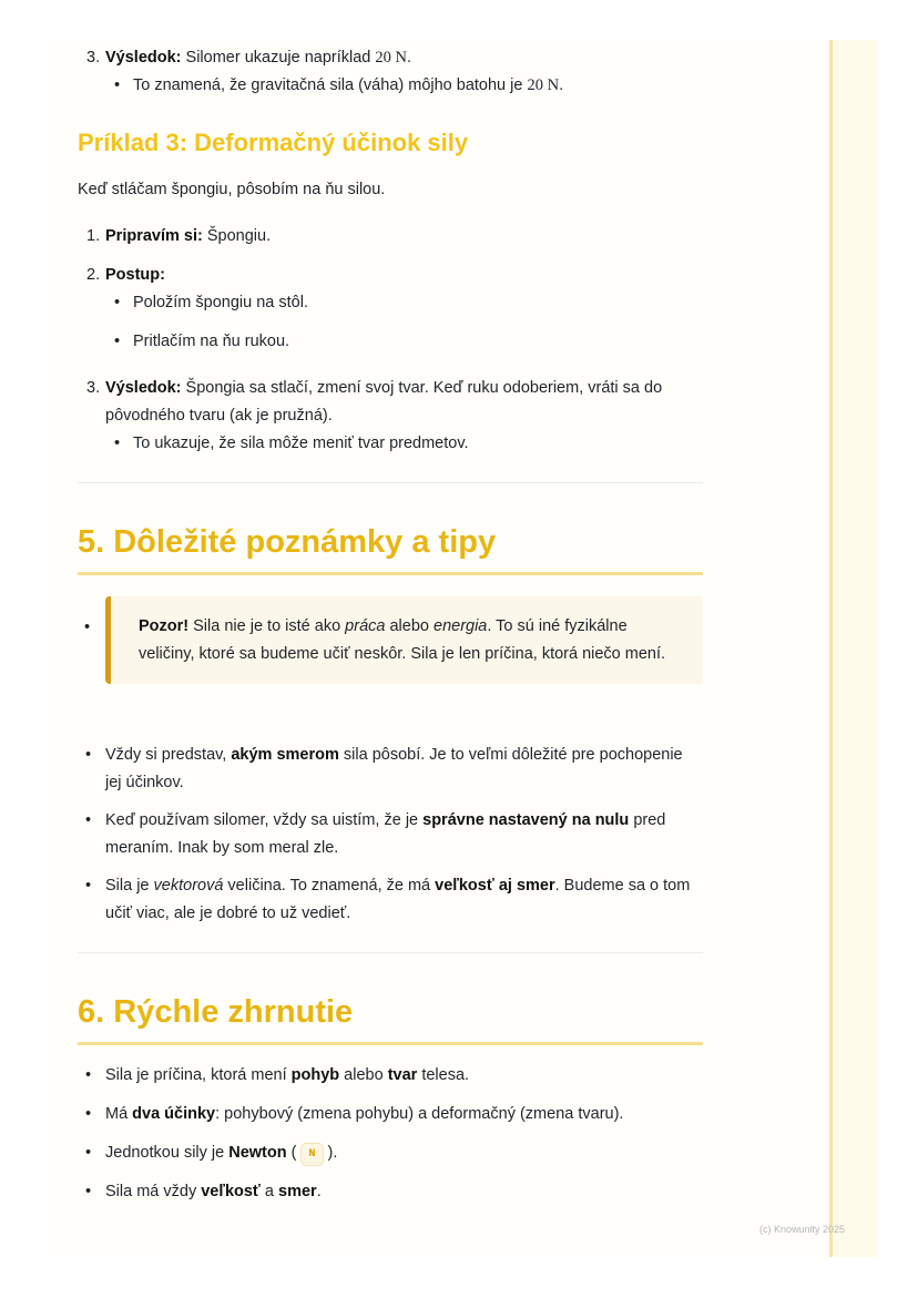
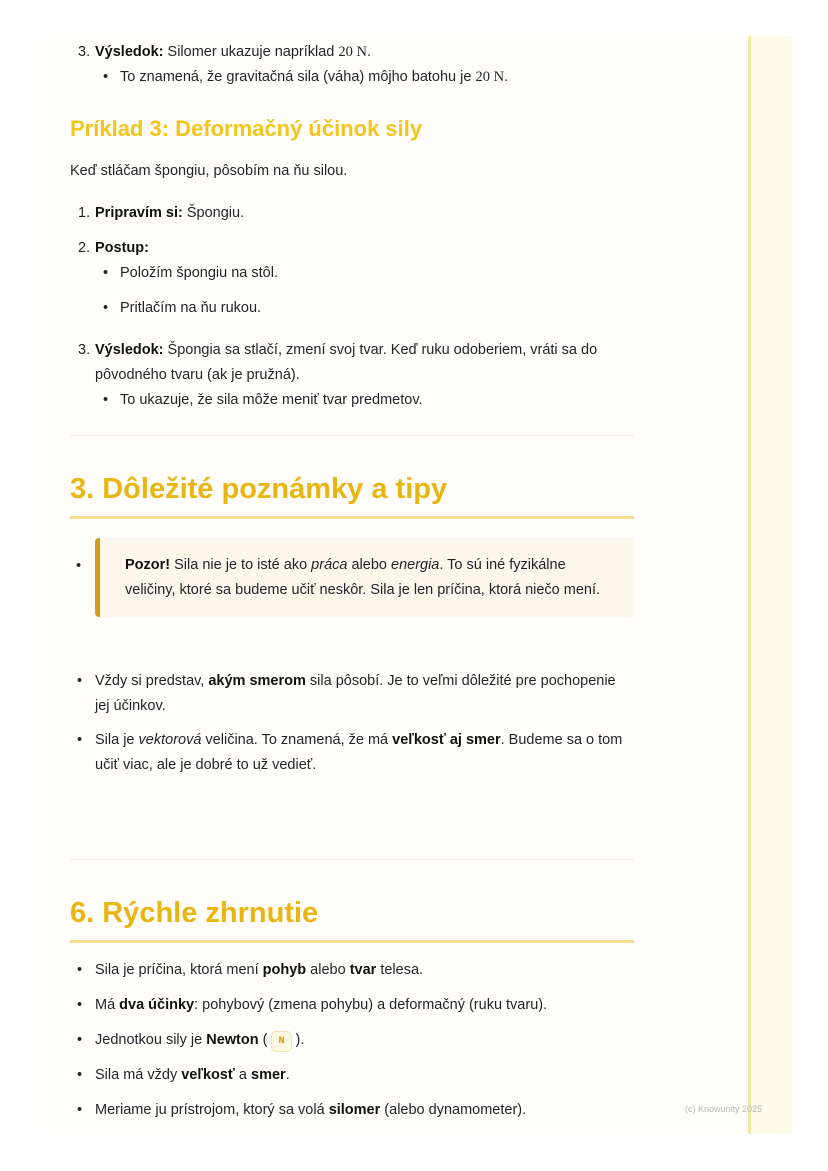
  (c) Knowunity 2025
  3.
  Výsledok: Silomer ukazuje napríklad 20 N.
  To znamená, že gravitačná sila (váha) môjho batohu je 20 N.
  Príklad 3: Deformačný účinok sily
  Keď stláčam špongiu, pôsobím na ňu silou.
  1.
  Pripravím si: Špongiu.
  2.
  Postup:
  Položím špongiu na stôl.
  Pritlačím na ňu rukou.
  3.
  Výsledok: Špongia sa stlačí, zmení svoj tvar. Keď ruku odoberiem, vráti sa do pôvodného tvaru (ak je pružná).
  To ukazuje, že sila môže meniť tvar predmetov.
- 5. Dôležité poznámky a tipy
+ 3. Dôležité poznámky a tipy
  Pozor! Sila nie je to isté ako práca alebo energia. To sú iné fyzikálne veličiny, ktoré sa budeme učiť neskôr. Sila je len príčina, ktorá niečo mení.
  Vždy si predstav, akým smerom sila pôsobí. Je to veľmi dôležité pre pochopenie jej účinkov.
- Keď používam silomer, vždy sa uistím, že je správne nastavený na nulu pred meraním. Inak by som meral zle.
  Sila je vektorová veličina. To znamená, že má veľkosť aj smer. Budeme sa o tom učiť viac, ale je dobré to už vedieť.
  6. Rýchle zhrnutie
  Sila je príčina, ktorá mení pohyb alebo tvar telesa.
- Má dva účinky: pohybový (zmena pohybu) a deformačný (zmena tvaru).
+ Má dva účinky: pohybový (zmena pohybu) a deformačný (ruku tvaru).
  Jednotkou sily je Newton ( N ).
  Sila má vždy veľkosť a smer.
+ Meriame ju prístrojom, ktorý sa volá silomer (alebo dynamometer).
